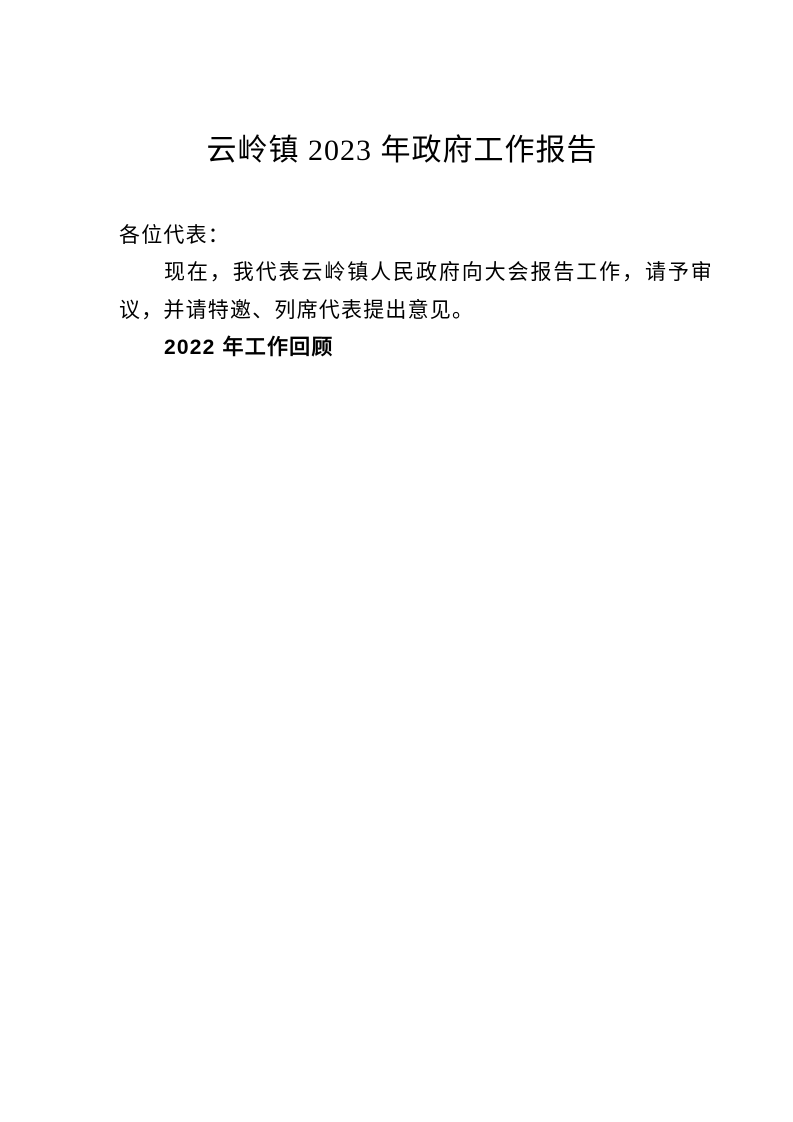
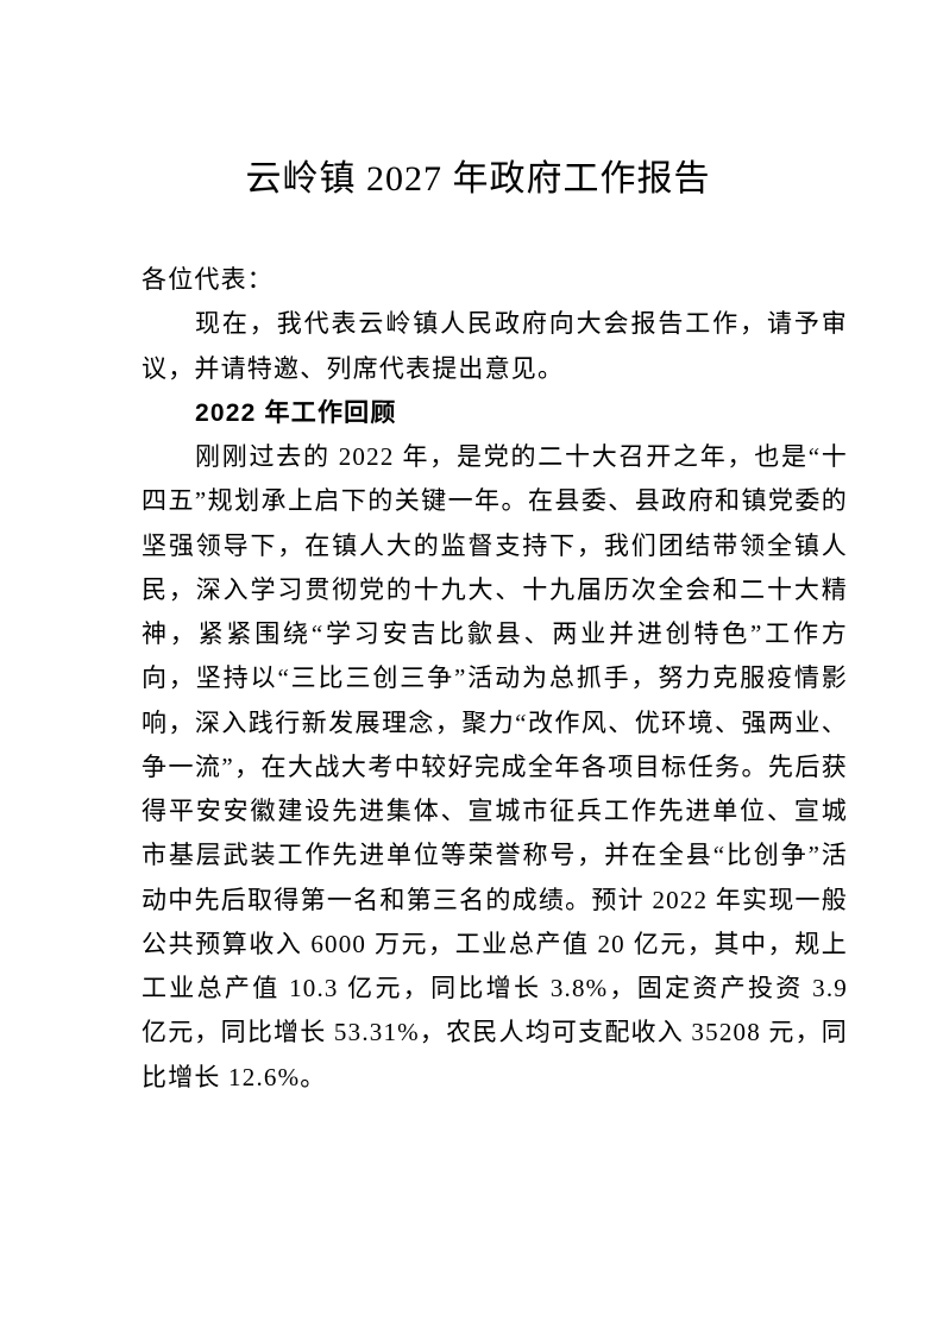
- 云岭镇 2023 年政府工作报告
+ 云岭镇 2027 年政府工作报告
  各位代表：
  现在，我代表云岭镇人民政府向大会报告工作，请予审议，并请特邀、列席代表提出意见。
  2022 年工作回顾
+ 刚刚过去的 2022 年，是党的二十大召开之年，也是“十四五”规划承上启下的关键一年。在县委、县政府和镇党委的坚强领导下，在镇人大的监督支持下，我们团结带领全镇人民，深入学习贯彻党的十九大、十九届历次全会和二十大精神，紧紧围绕“学习安吉比歙县、两业并进创特色”工作方向，坚持以“三比三创三争”活动为总抓手，努力克服疫情影响，深入践行新发展理念，聚力“改作风、优环境、强两业、争一流”，在大战大考中较好完成全年各项目标任务。先后获得平安安徽建设先进集体、宣城市征兵工作先进单位、宣城市基层武装工作先进单位等荣誉称号，并在全县“比创争”活动中先后取得第一名和第三名的成绩。预计 2022 年实现一般公共预算收入 6000 万元，工业总产值 20 亿元，其中，规上工业总产值 10.3 亿元，同比增长 3.8%，固定资产投资 3.9 亿元，同比增长 53.31%，农民人均可支配收入 35208 元，同比增长 12.6%。
